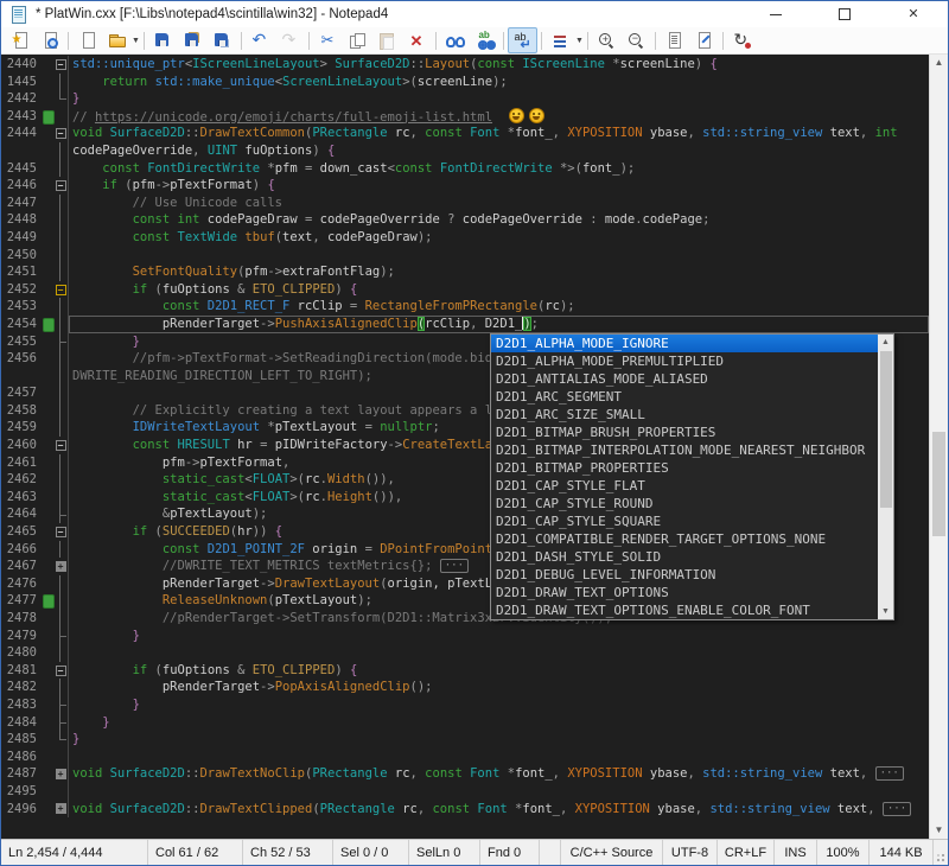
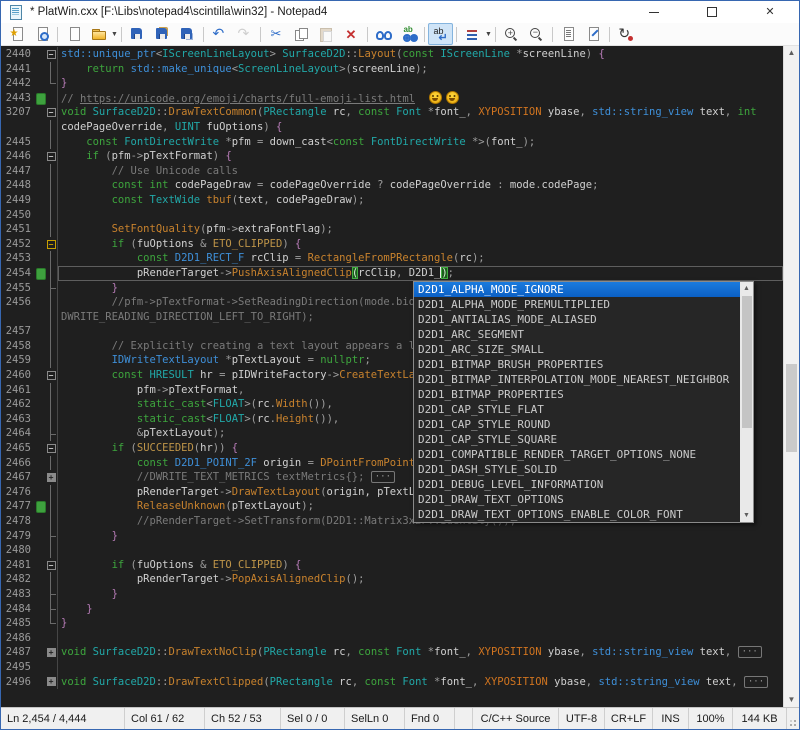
  * PlatWin.cxx [F:\Libs\notepad4\scintilla\win32] - Notepad4
  ✕
  2440
  −
  std::unique_ptr<IScreenLineLayout> SurfaceD2D::Layout(const IScreenLine *screenLine) {
- 1445
+ 2441
  return std::make_unique<ScreenLineLayout>(screenLine);
  2442
  }
  2443
  // https://unicode.org/emoji/charts/full-emoji-list.html
- 2444
+ 3207
  −
  void SurfaceD2D::DrawTextCommon(PRectangle rc, const Font *font_, XYPOSITION ybase, std::string_view text, int
  codePageOverride, UINT fuOptions) {
  2445
  const FontDirectWrite *pfm = down_cast<const FontDirectWrite *>(font_);
  2446
  −
  if (pfm->pTextFormat) {
  2447
  // Use Unicode calls
  2448
  const int codePageDraw = codePageOverride ? codePageOverride : mode.codePage;
  2449
  const TextWide tbuf(text, codePageDraw);
  2450
  2451
  SetFontQuality(pfm->extraFontFlag);
  2452
  −
  if (fuOptions & ETO_CLIPPED) {
  2453
  const D2D1_RECT_F rcClip = RectangleFromPRectangle(rc);
  2454
  pRenderTarget->PushAxisAlignedClip(rcClip, D2D1_);
  2455
  }
  2456
  DWRITE_READING_DIRECTION_LEFT_TO_RIGHT);
  2457
  2458
  // Explicitly creating a text layout appears a l
  2459
  IDWriteTextLayout *pTextLayout = nullptr;
  2460
  −
  2461
  pfm->pTextFormat,
  2462
  static_cast<FLOAT>(rc.Width()),
  2463
  static_cast<FLOAT>(rc.Height()),
  2464
  &pTextLayout);
  2465
  −
  if (SUCCEEDED(hr)) {
  2466
  2467
  +
  //DWRITE_TEXT_METRICS textMetrics{}; ···
  2476
  2477
  ReleaseUnknown(pTextLayout);
  2478
  //pRenderTarget->SetTransform(D2D1::Matrix3x
  2479
  }
  2480
  2481
  −
  if (fuOptions & ETO_CLIPPED) {
  2482
  pRenderTarget->PopAxisAlignedClip();
  2483
  }
  2484
  }
  2485
  }
  2486
  2487
  +
  void SurfaceD2D::DrawTextNoClip(PRectangle rc, const Font *font_, XYPOSITION ybase, std::string_view text, ···
  2495
  2496
  +
  void SurfaceD2D::DrawTextClipped(PRectangle rc, const Font *font_, XYPOSITION ybase, std::string_view text, ···
  ▲
  ▼
  D2D1_ALPHA_MODE_IGNORE
  D2D1_ALPHA_MODE_PREMULTIPLIED
  D2D1_ANTIALIAS_MODE_ALIASED
  D2D1_ARC_SEGMENT
  D2D1_ARC_SIZE_SMALL
  D2D1_BITMAP_BRUSH_PROPERTIES
  D2D1_BITMAP_INTERPOLATION_MODE_NEAREST_NEIGHBOR
  D2D1_BITMAP_PROPERTIES
  D2D1_CAP_STYLE_FLAT
  D2D1_CAP_STYLE_ROUND
  D2D1_CAP_STYLE_SQUARE
  D2D1_COMPATIBLE_RENDER_TARGET_OPTIONS_NONE
  D2D1_DASH_STYLE_SOLID
  D2D1_DEBUG_LEVEL_INFORMATION
  D2D1_DRAW_TEXT_OPTIONS
  D2D1_DRAW_TEXT_OPTIONS_ENABLE_COLOR_FONT
  Ln 2,454 / 4,444
  Col 61 / 62
  Ch 52 / 53
  Sel 0 / 0
  SelLn 0
  Fnd 0
  C/C++ Source
  UTF-8
  CR+LF
  INS
  100%
  144 KB
